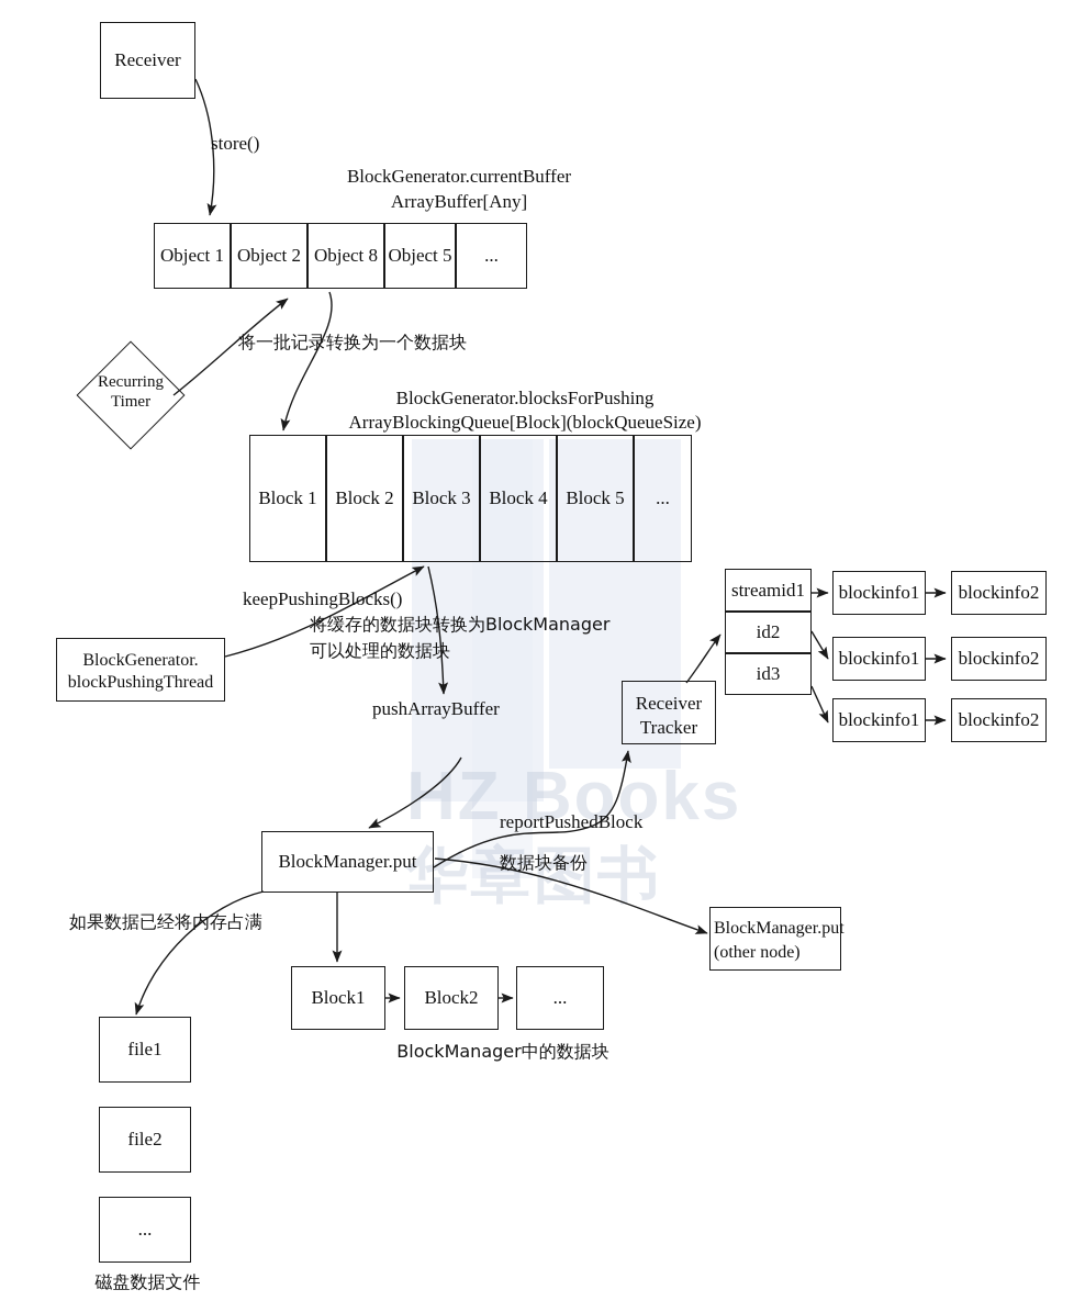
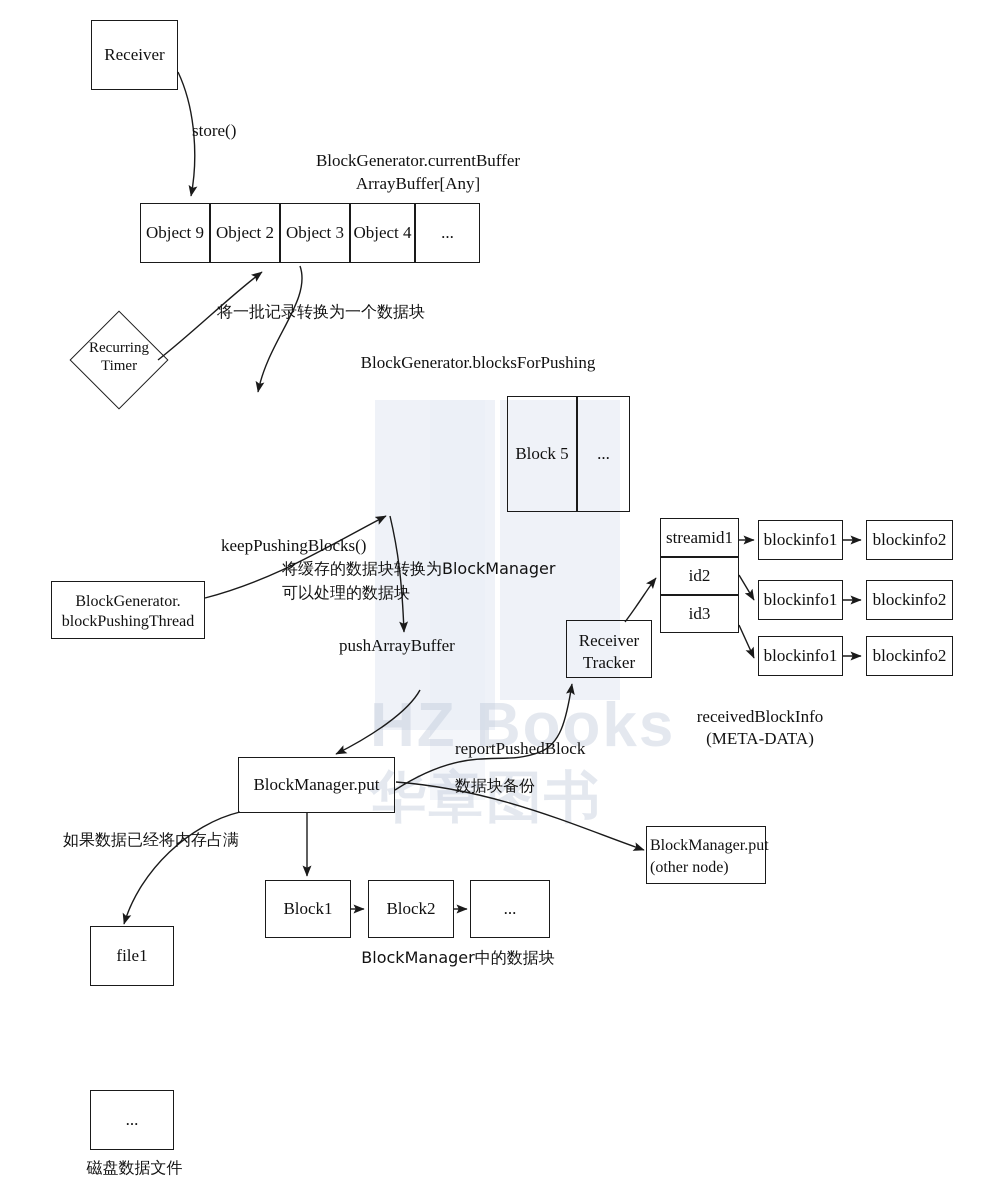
  HZ Books
  华章图书
  Receiver
  store()
  BlockGenerator.currentBuffer
  ArrayBuffer[Any]
- Object 1
+ Object 9
  Object 2
- Object 8
+ Object 3
- Object 5
+ Object 4
  ...
  Recurring
  Timer
  将一批记录转换为一个数据块
  BlockGenerator.blocksForPushing
- ArrayBlockingQueue[Block](blockQueueSize)
- Block 1
- Block 2
- Block 3
- Block 4
  Block 5
  ...
  BlockGenerator.
  blockPushingThread
  keepPushingBlocks()
  将缓存的数据块转换为BlockManager
  可以处理的数据块
  pushArrayBuffer
  Receiver
  Tracker
  streamid1
  id2
  id3
  blockinfo1
  blockinfo2
  blockinfo1
  blockinfo2
  blockinfo1
  blockinfo2
+ receivedBlockInfo
+ (META-DATA)
  reportPushedBlock
  BlockManager.put
  数据块备份
  BlockManager.put
  (other node)
  如果数据已经将内存占满
  Block1
  Block2
  ...
  BlockManager中的数据块
  file1
- file2
  ...
  磁盘数据文件
